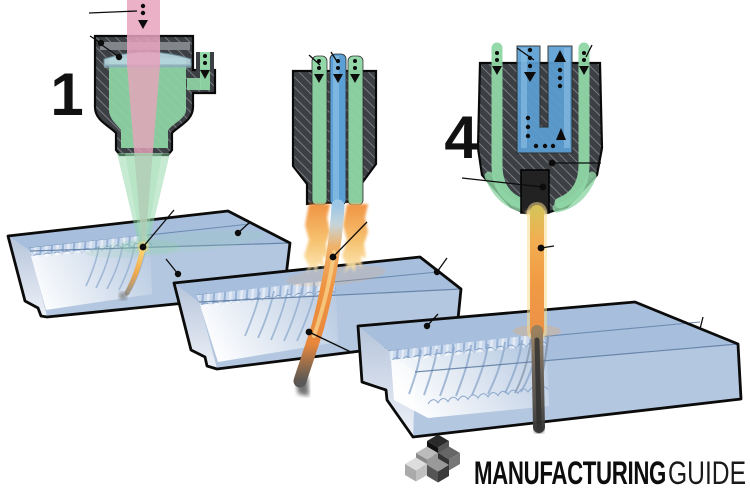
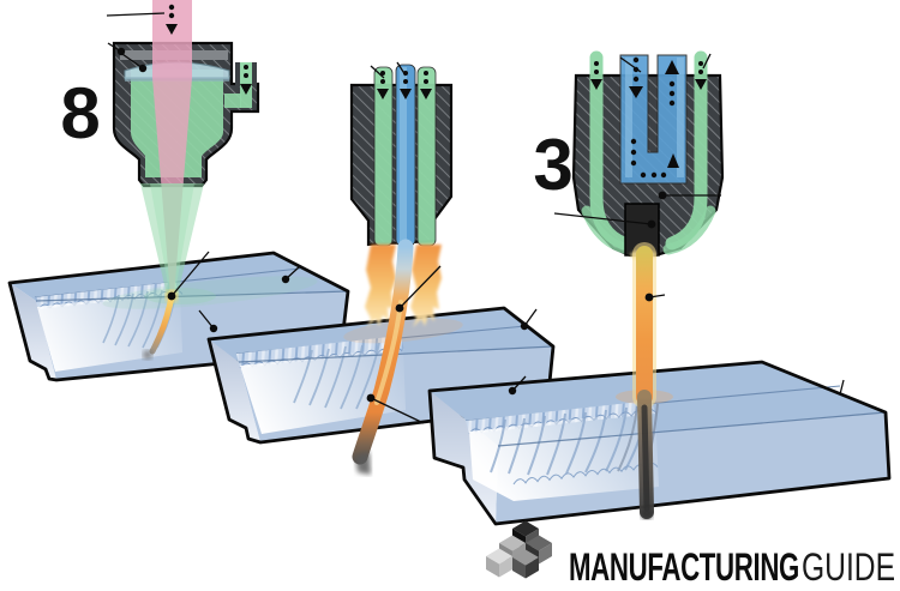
- 1
+ 8
- 4
+ 3
  MANUFACTURING
  GUIDE
